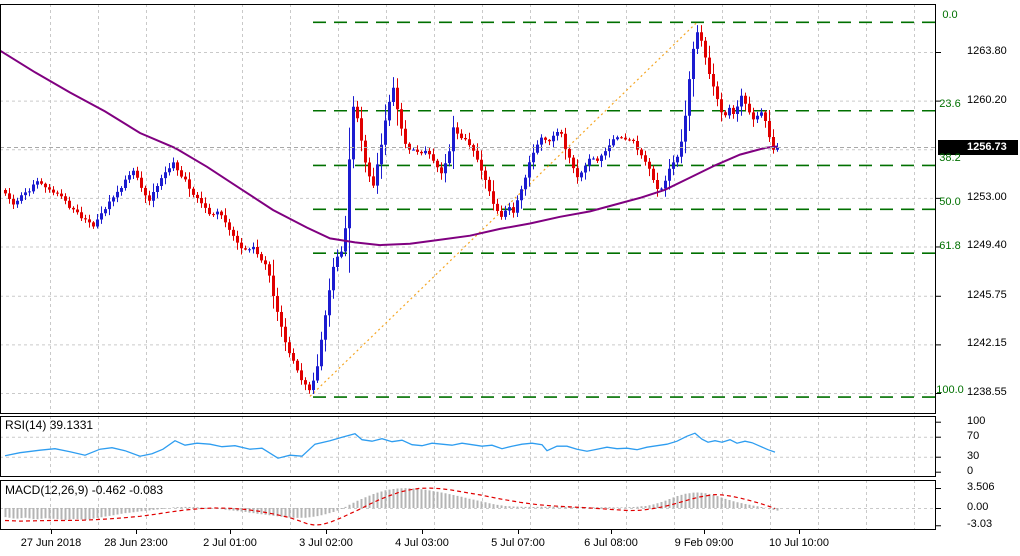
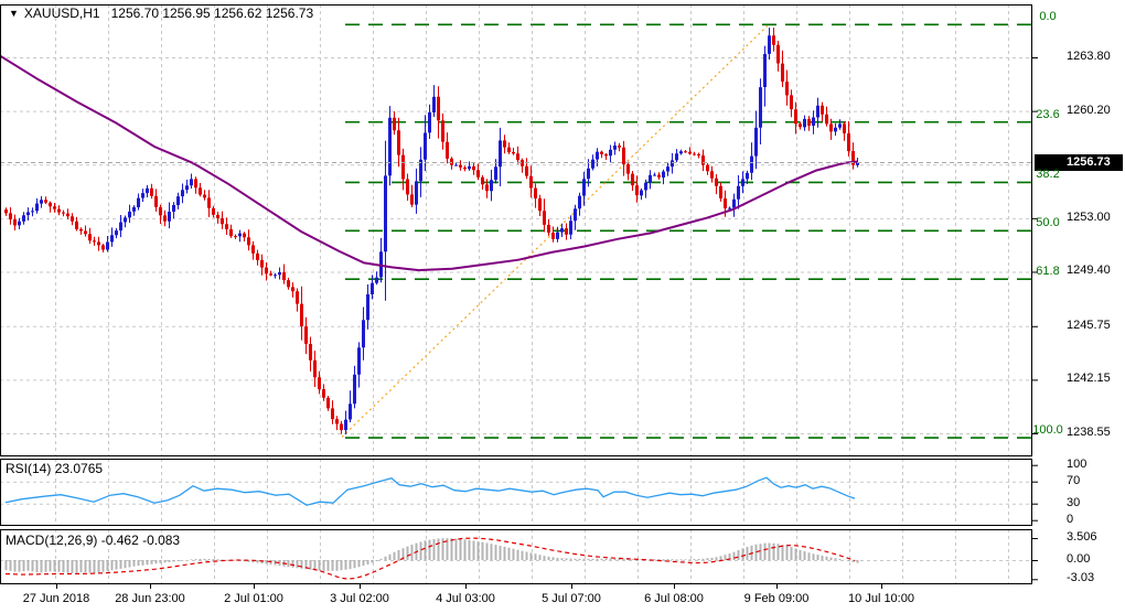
+ ▼ XAUUSD,H1 1256.70 1256.95 1256.62 1256.73
- RSI(14) 39.1331
+ RSI(14) 23.0765
  MACD(12,26,9) -0.462 -0.083
  1256.73
  1263.80
  1260.20
  1253.00
  1249.40
  1245.75
  1242.15
  1238.55
  0.0
  23.6
  38.2
  50.0
  61.8
  100.0
  100
  70
  30
  0
  3.506
  0.00
  -3.03
  27 Jun 2018
  28 Jun 23:00
  2 Jul 01:00
  3 Jul 02:00
  4 Jul 03:00
  5 Jul 07:00
  6 Jul 08:00
  9 Feb 09:00
  10 Jul 10:00
